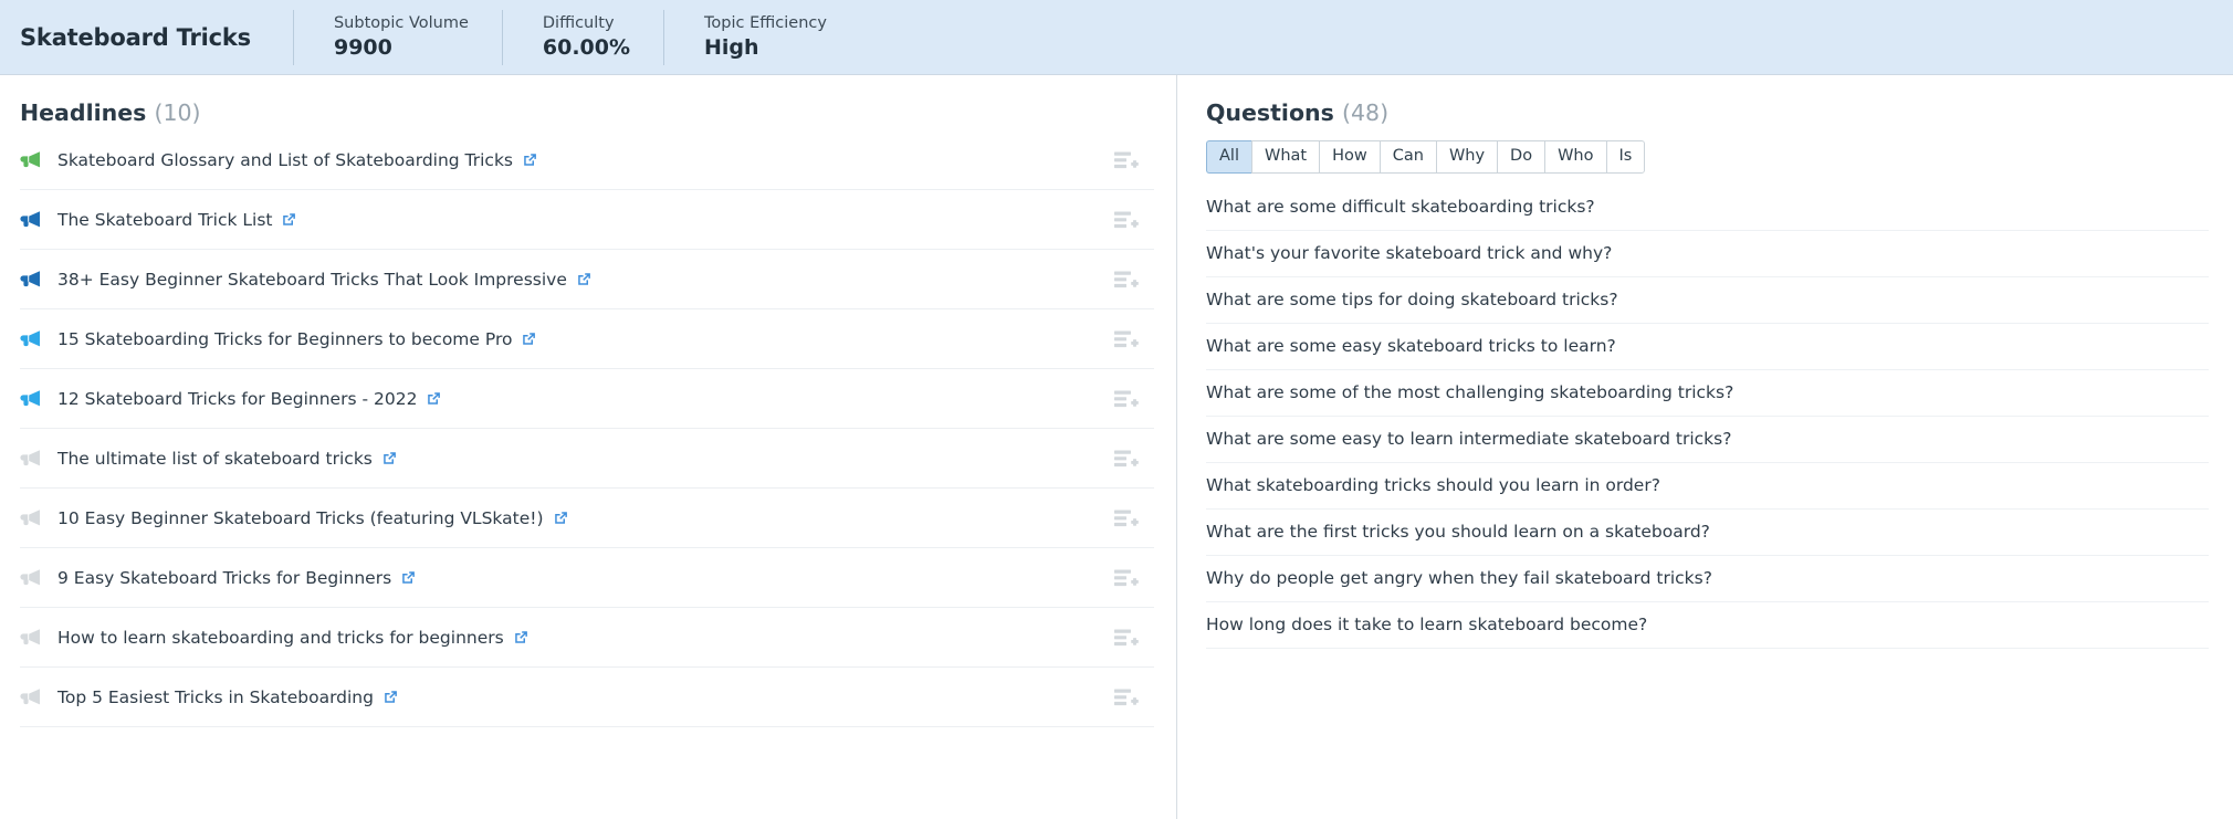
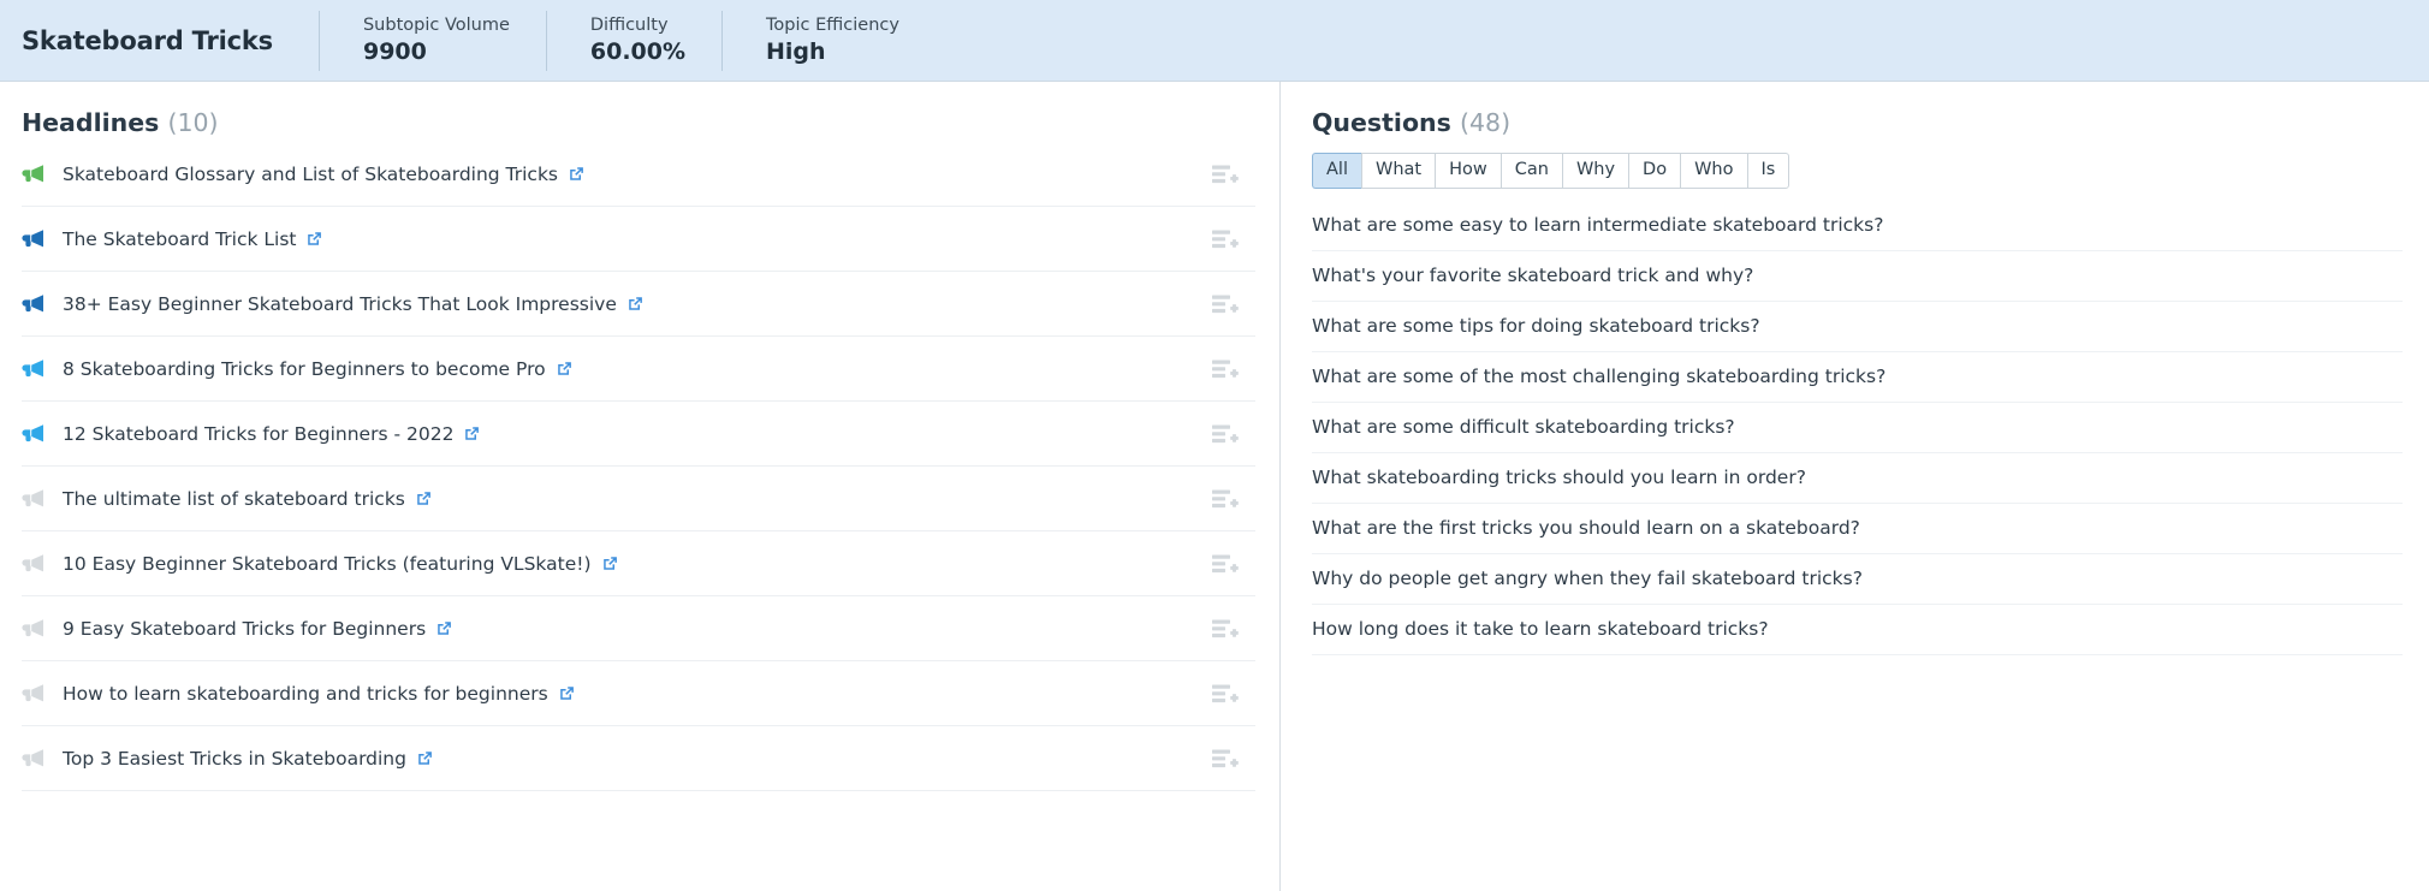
  Skateboard Tricks
  Subtopic Volume
  9900
  Difficulty
  60.00%
  Topic Efficiency
  High
  Headlines (10)
  Skateboard Glossary and List of Skateboarding Tricks
  The Skateboard Trick List
  38+ Easy Beginner Skateboard Tricks That Look Impressive
- 15 Skateboarding Tricks for Beginners to become Pro
+ 8 Skateboarding Tricks for Beginners to become Pro
  12 Skateboard Tricks for Beginners - 2022
  The ultimate list of skateboard tricks
  10 Easy Beginner Skateboard Tricks (featuring VLSkate!)
  9 Easy Skateboard Tricks for Beginners
  How to learn skateboarding and tricks for beginners
- Top 5 Easiest Tricks in Skateboarding
+ Top 3 Easiest Tricks in Skateboarding
  Questions (48)
  All
  What
  How
  Can
  Why
  Do
  Who
  Is
- What are some difficult skateboarding tricks?
+ What are some easy to learn intermediate skateboard tricks?
  What's your favorite skateboard trick and why?
  What are some tips for doing skateboard tricks?
- What are some easy skateboard tricks to learn?
  What are some of the most challenging skateboarding tricks?
- What are some easy to learn intermediate skateboard tricks?
+ What are some difficult skateboarding tricks?
  What skateboarding tricks should you learn in order?
  What are the first tricks you should learn on a skateboard?
  Why do people get angry when they fail skateboard tricks?
- How long does it take to learn skateboard become?
+ How long does it take to learn skateboard tricks?
